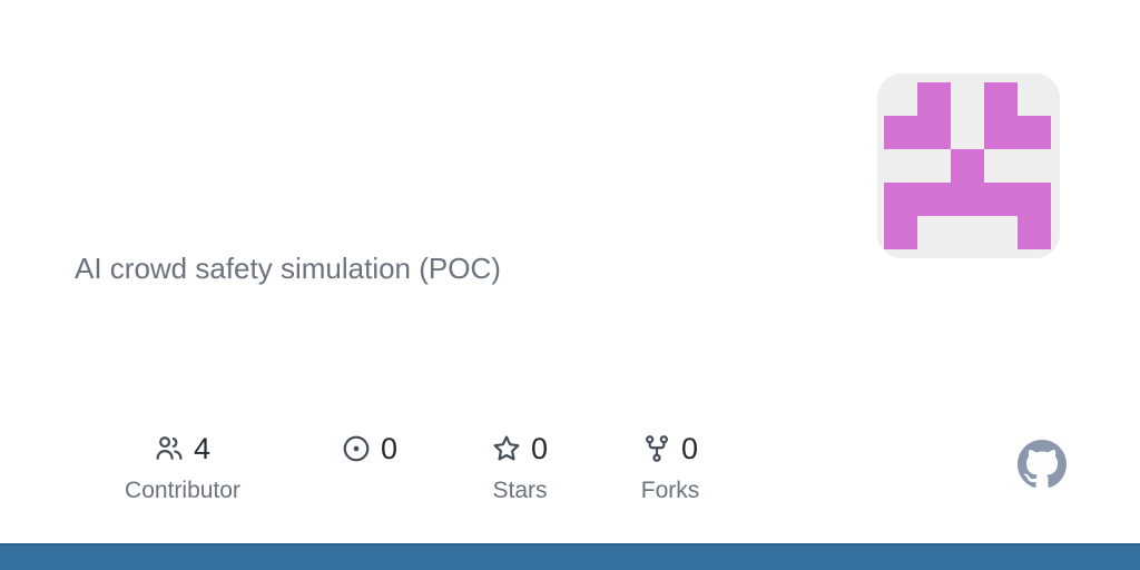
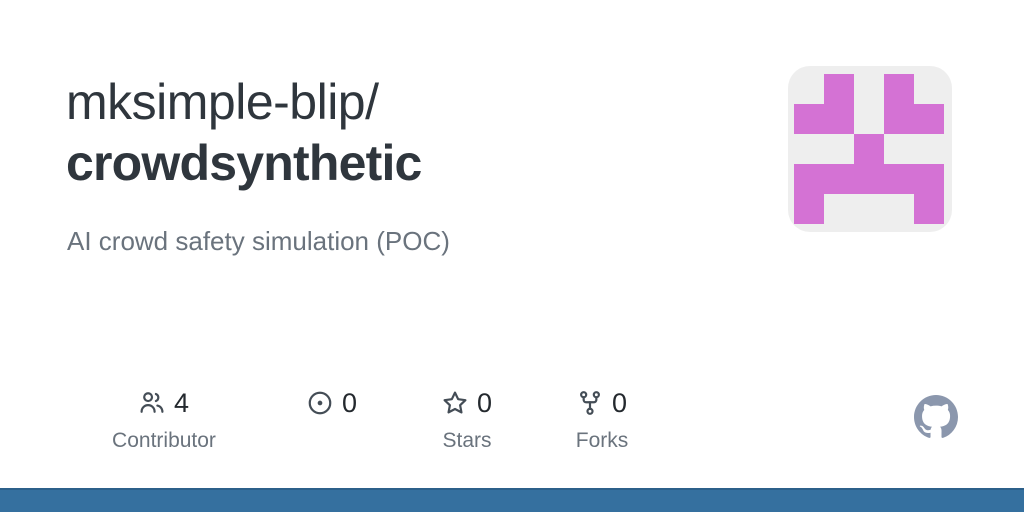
+ mksimple-blip/
+ crowdsynthetic
  AI crowd safety simulation (POC)
  4
  Contributor
  0
  0
  Stars
  0
  Forks
